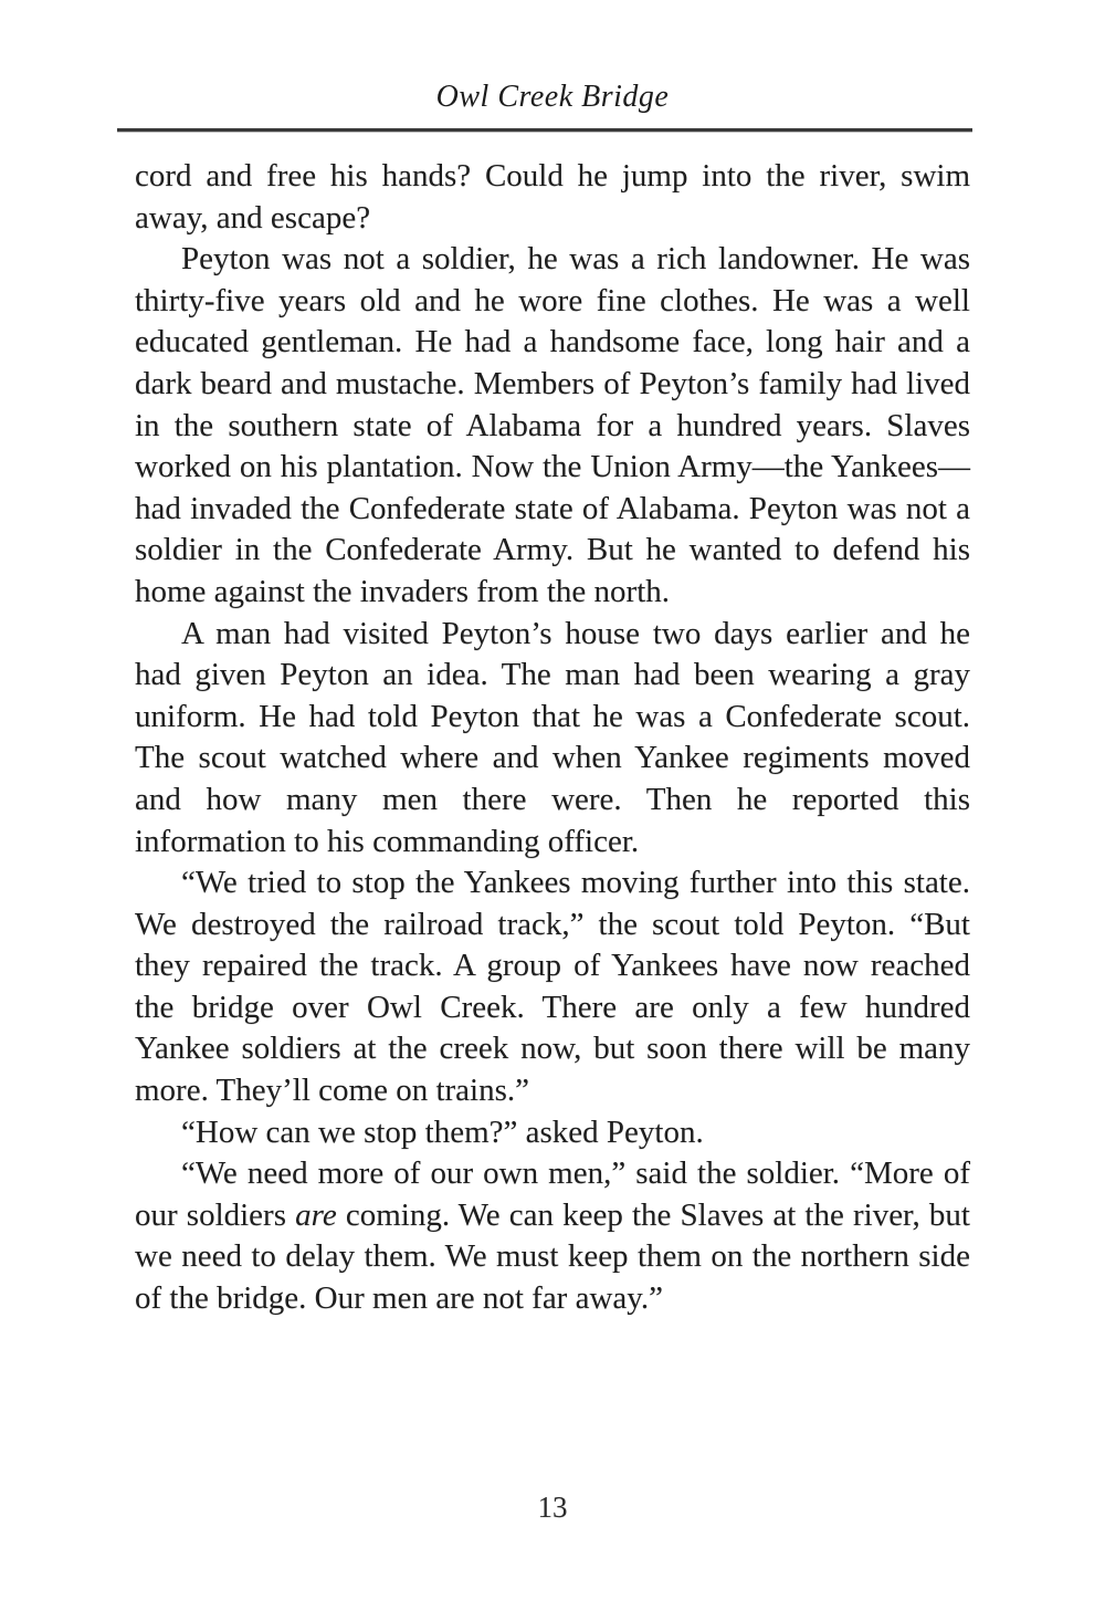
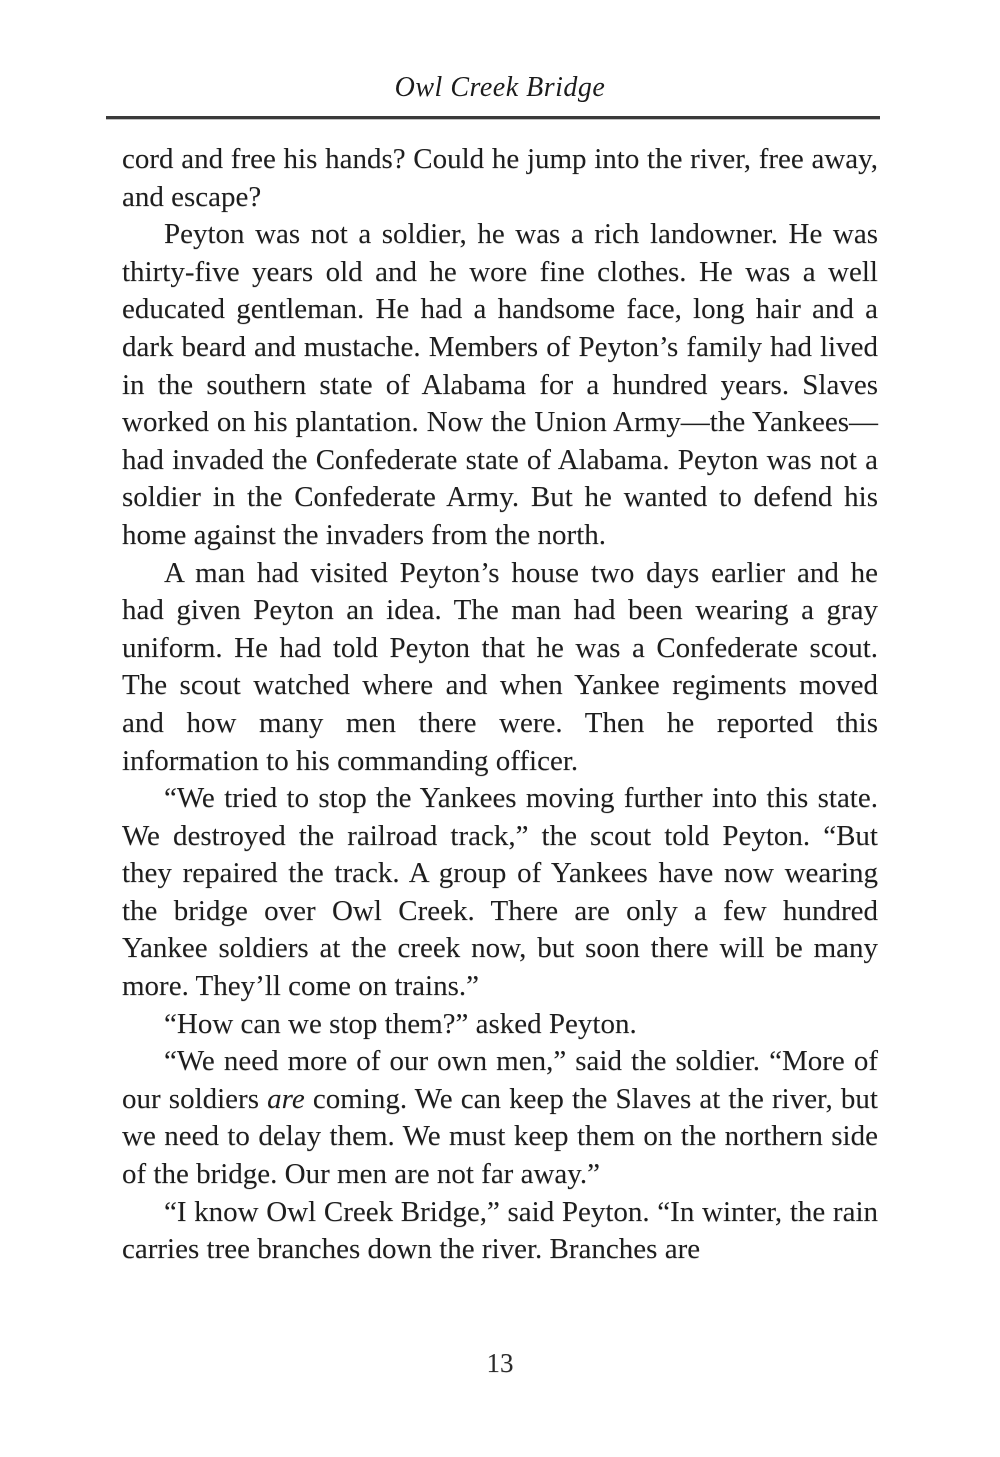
  Owl Creek Bridge
- cord and free his hands? Could he jump into the river, swim away, and escape?
+ cord and free his hands? Could he jump into the river, free away, and escape?
  Peyton was not a soldier, he was a rich landowner. He was thirty-five years old and he wore fine clothes. He was a well educated gentleman. He had a handsome face, long hair and a dark beard and mustache. Members of Peyton’s family had lived in the southern state of Alabama for a hundred years. Slaves worked on his plantation. Now the Union Army—the Yankees—had invaded the Confederate state of Alabama. Peyton was not a soldier in the Confederate Army. But he wanted to defend his home against the invaders from the north.
  A man had visited Peyton’s house two days earlier and he had given Peyton an idea. The man had been wearing a gray uniform. He had told Peyton that he was a Confederate scout. The scout watched where and when Yankee regiments moved and how many men there were. Then he reported this information to his commanding officer.
- “We tried to stop the Yankees moving further into this state. We destroyed the railroad track,” the scout told Peyton. “But they repaired the track. A group of Yankees have now reached the bridge over Owl Creek. There are only a few hundred Yankee soldiers at the creek now, but soon there will be many more. They’ll come on trains.”
+ “We tried to stop the Yankees moving further into this state. We destroyed the railroad track,” the scout told Peyton. “But they repaired the track. A group of Yankees have now wearing the bridge over Owl Creek. There are only a few hundred Yankee soldiers at the creek now, but soon there will be many more. They’ll come on trains.”
  “How can we stop them?” asked Peyton.
  “We need more of our own men,” said the soldier. “More of our soldiers are coming. We can keep the Slaves at the river, but we need to delay them. We must keep them on the northern side of the bridge. Our men are not far away.”
+ “I know Owl Creek Bridge,” said Peyton. “In winter, the rain carries tree branches down the river. Branches are
  13
